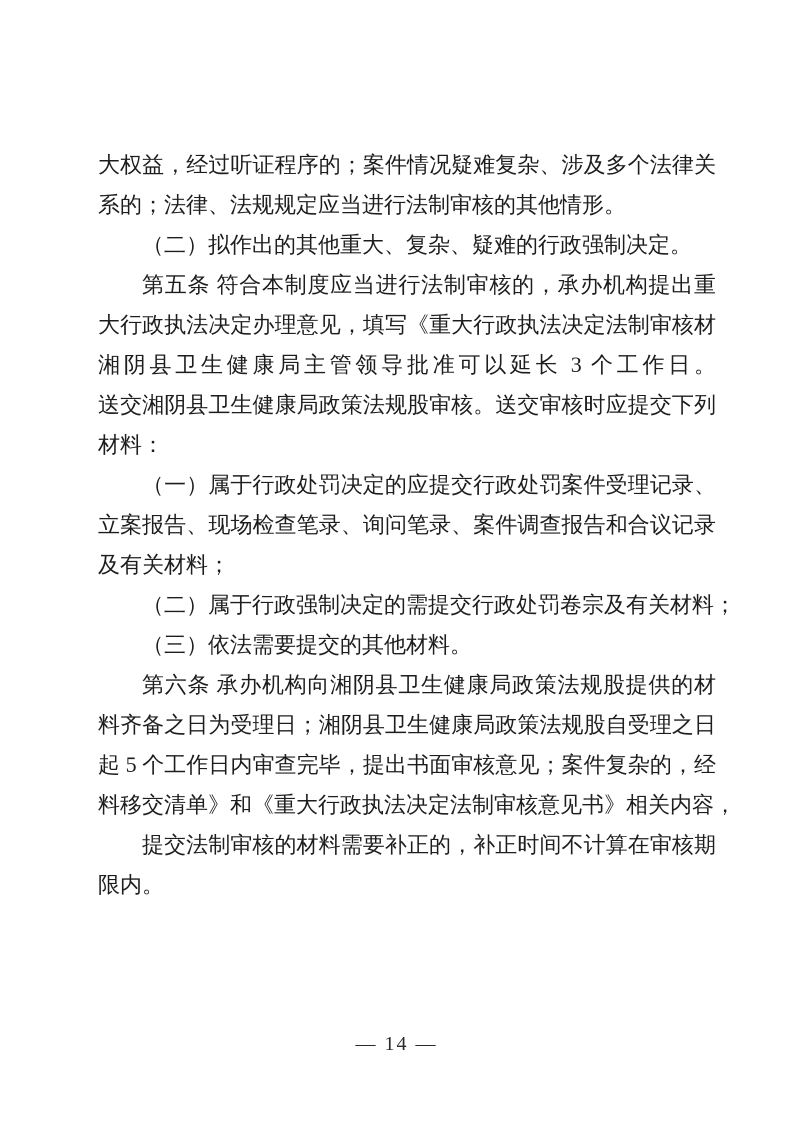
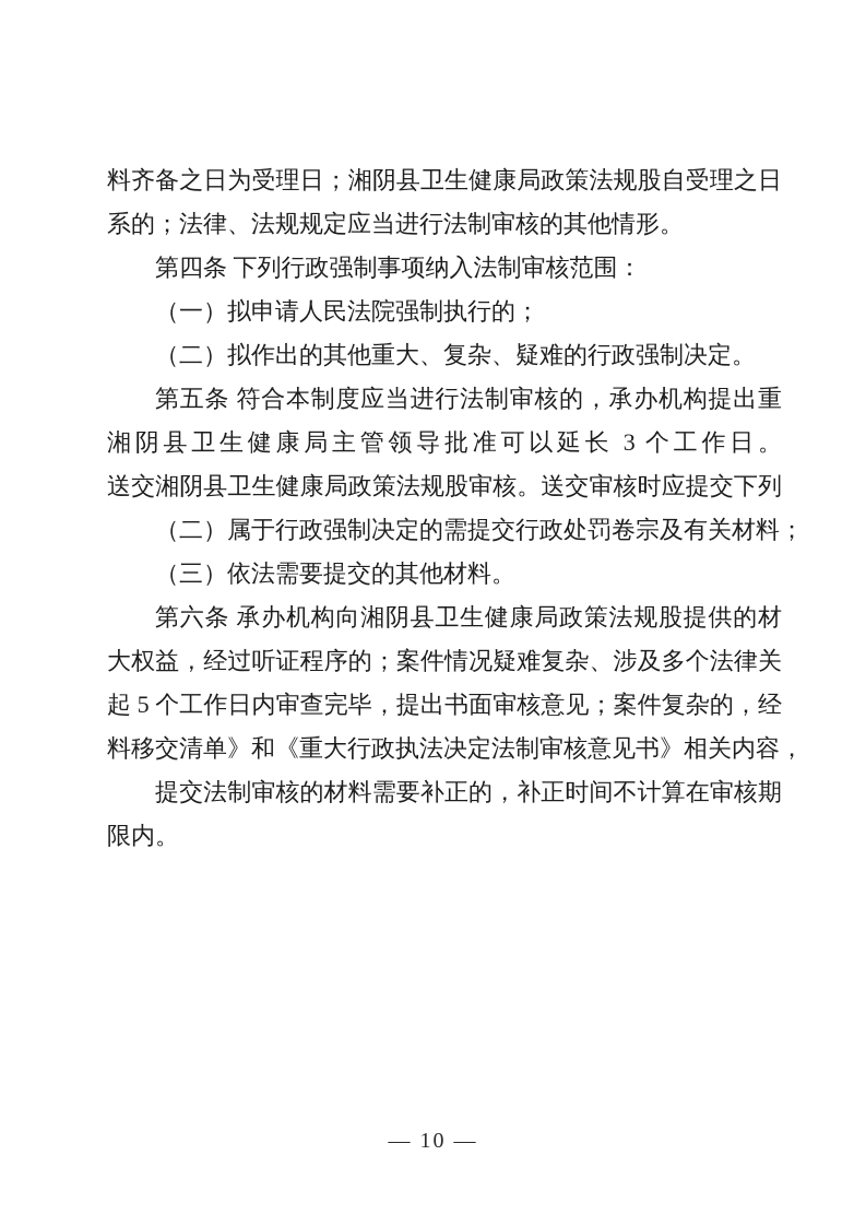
- 大权益，经过听证程序的；案件情况疑难复杂、涉及多个法律关
+ 料齐备之日为受理日；湘阴县卫生健康局政策法规股自受理之日
  系的；法律、法规规定应当进行法制审核的其他情形。
+ 第四条 下列行政强制事项纳入法制审核范围：
+ （一）拟申请人民法院强制执行的；
  （二）拟作出的其他重大、复杂、疑难的行政强制决定。
  第五条 符合本制度应当进行法制审核的，承办机构提出重
- 大行政执法决定办理意见，填写《重大行政执法决定法制审核材
  湘阴县卫生健康局主管领导批准可以延长 3 个工作日。
  送交湘阴县卫生健康局政策法规股审核。送交审核时应提交下列
- 材料：
- （一）属于行政处罚决定的应提交行政处罚案件受理记录、
- 立案报告、现场检查笔录、询问笔录、案件调查报告和合议记录
- 及有关材料；
  （二）属于行政强制决定的需提交行政处罚卷宗及有关材料；
  （三）依法需要提交的其他材料。
  第六条 承办机构向湘阴县卫生健康局政策法规股提供的材
- 料齐备之日为受理日；湘阴县卫生健康局政策法规股自受理之日
+ 大权益，经过听证程序的；案件情况疑难复杂、涉及多个法律关
  起 5 个工作日内审查完毕，提出书面审核意见；案件复杂的，经
  料移交清单》和《重大行政执法决定法制审核意见书》相关内容，
  提交法制审核的材料需要补正的，补正时间不计算在审核期
  限内。
- — 14 —
+ — 10 —
